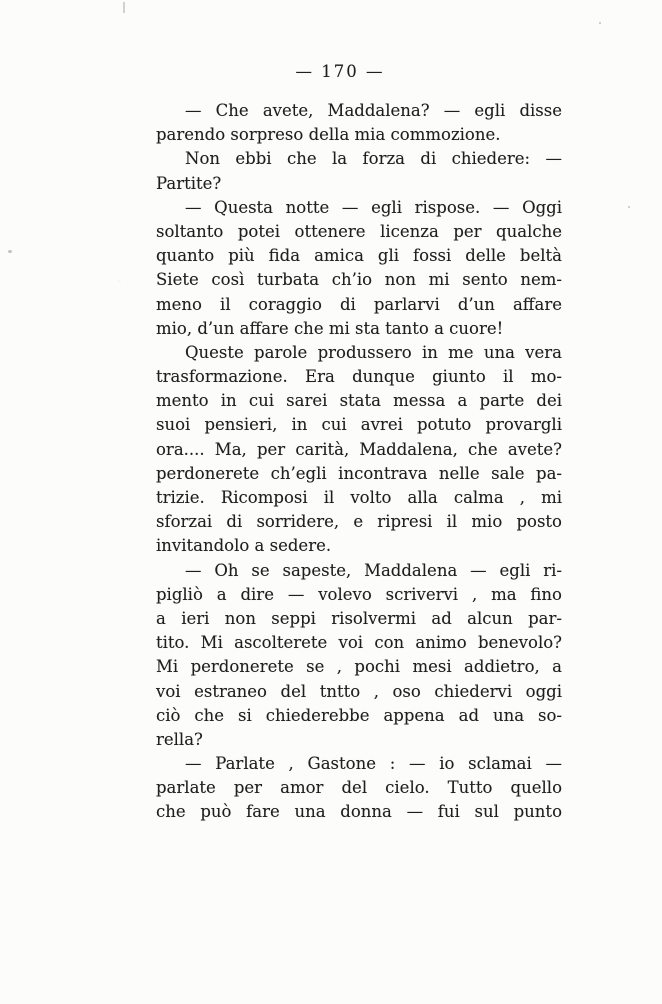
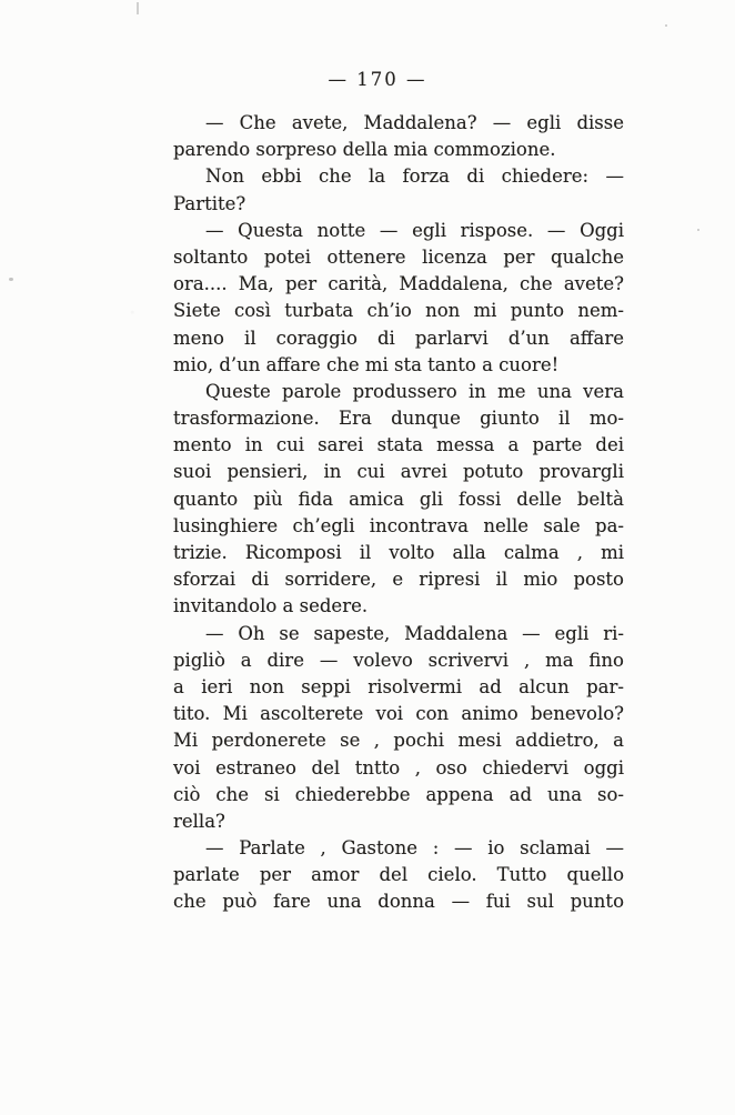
  — 170 —
  — Che avete, Maddalena? — egli disse
  parendo sorpreso della mia commozione.
  Non ebbi che la forza di chiedere: —
  Partite?
  — Questa notte — egli rispose. — Oggi
  soltanto potei ottenere licenza per qualche
- quanto più fida amica gli fossi delle beltà
+ ora.... Ma, per carità, Maddalena, che avete?
- Siete così turbata ch’io non mi sento nem-
+ Siete così turbata ch’io non mi punto nem-
  meno il coraggio di parlarvi d’un affare
  mio, d’un affare che mi sta tanto a cuore!
  Queste parole produssero in me una vera
  trasformazione. Era dunque giunto il mo-
  mento in cui sarei stata messa a parte dei
  suoi pensieri, in cui avrei potuto provargli
- ora.... Ma, per carità, Maddalena, che avete?
+ quanto più fida amica gli fossi delle beltà
- perdonerete ch’egli incontrava nelle sale pa-
+ lusinghiere ch’egli incontrava nelle sale pa-
  trizie. Ricomposi il volto alla calma , mi
  sforzai di sorridere, e ripresi il mio posto
  invitandolo a sedere.
  — Oh se sapeste, Maddalena — egli ri-
  pigliò a dire — volevo scrivervi , ma fino
  a ieri non seppi risolvermi ad alcun par-
  tito. Mi ascolterete voi con animo benevolo?
  Mi perdonerete se , pochi mesi addietro, a
  voi estraneo del tntto , oso chiedervi oggi
  ciò che si chiederebbe appena ad una so-
  rella?
  — Parlate , Gastone : — io sclamai —
  parlate per amor del cielo. Tutto quello
  che può fare una donna — fui sul punto
